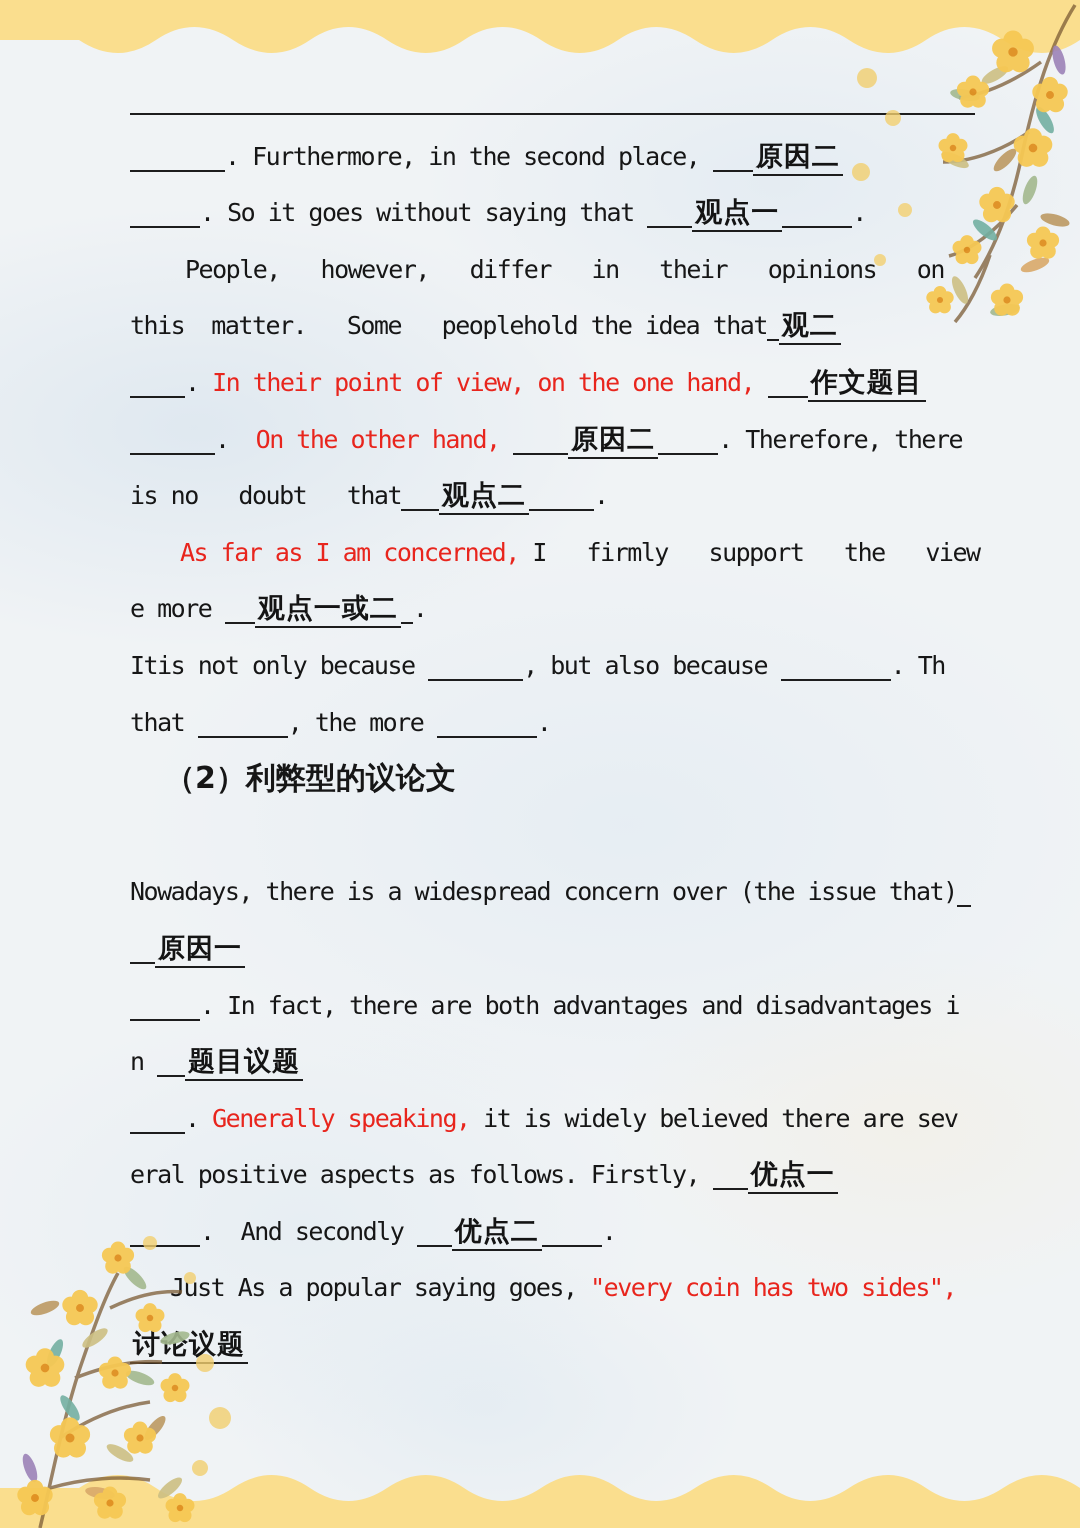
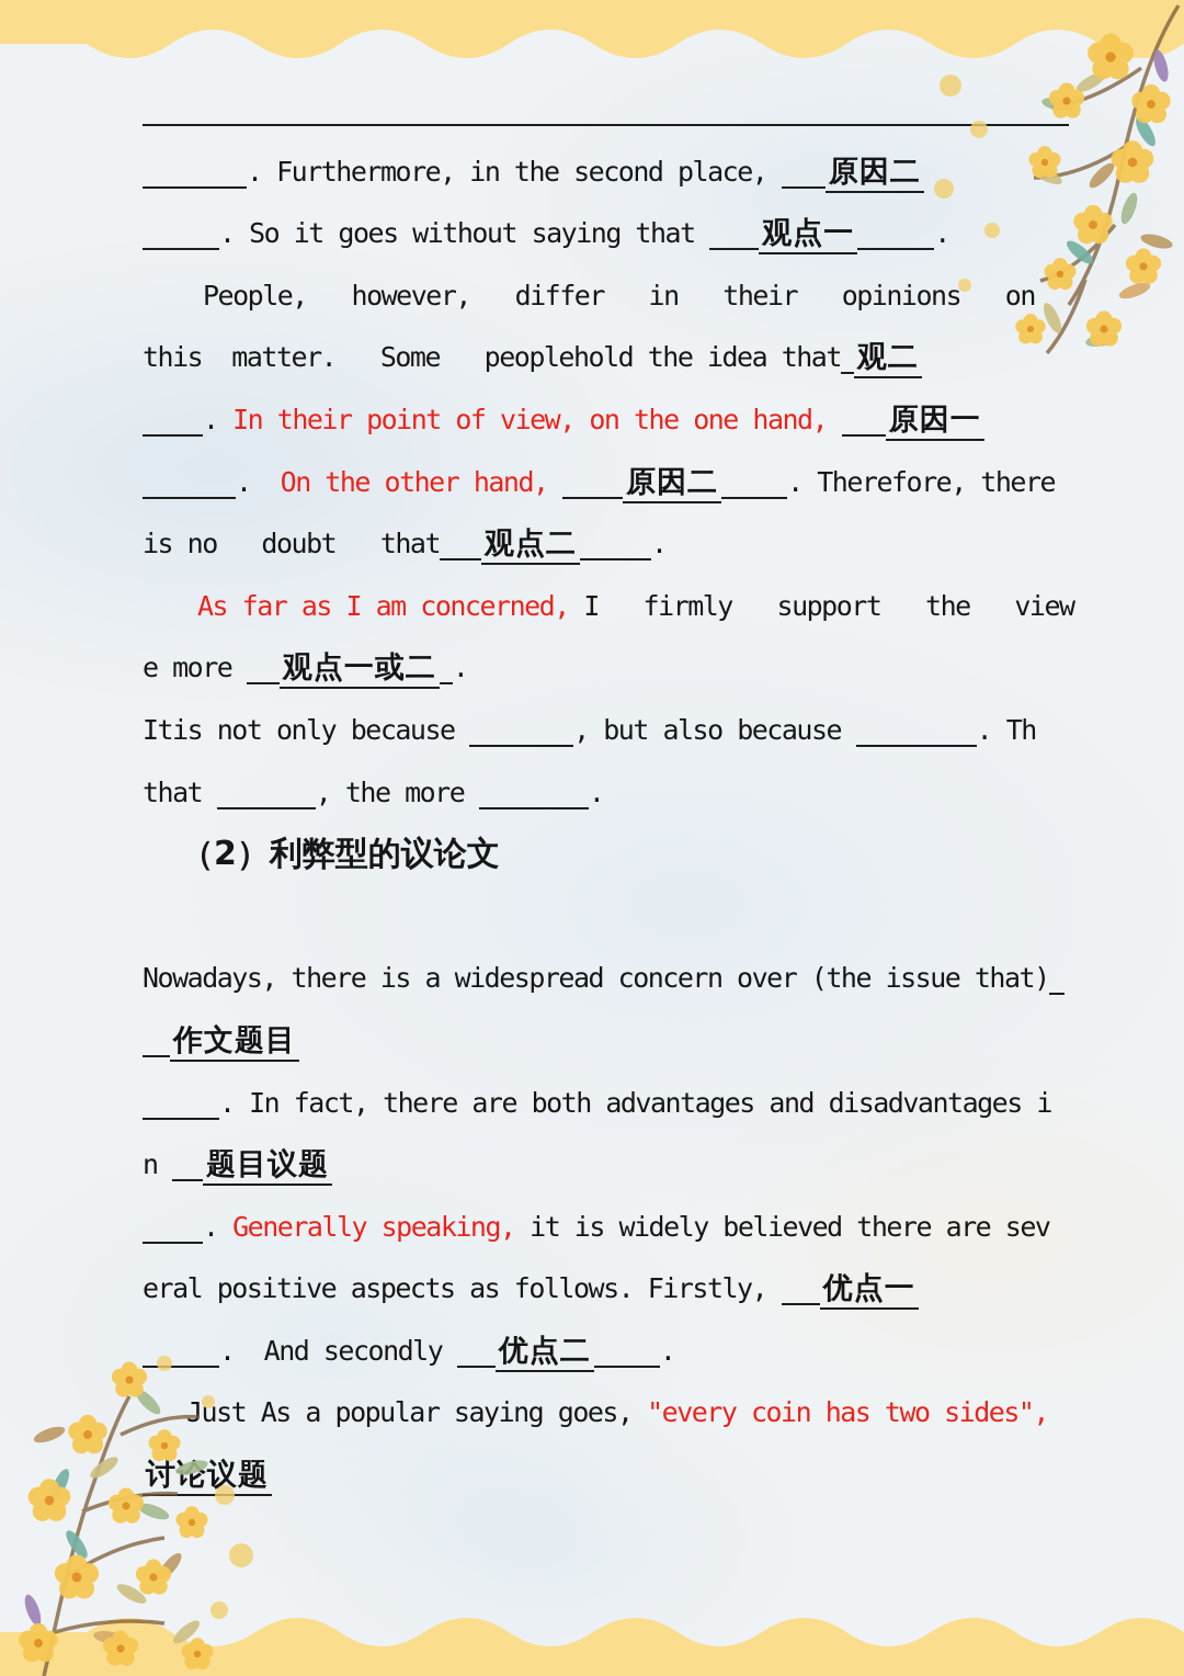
  . Furthermore, in the second place, 原因二
  . So it goes without saying that 观点一 .
  People, however, differ in their opinions on
  this matter. Some peoplehold the idea that 观二
- . In their point of view, on the one hand, 作文题目
+ . In their point of view, on the one hand, 原因一
  . On the other hand, 原因二 . Therefore, there
  is no doubt that 观点二 .
  As far as I am concerned, I firmly support the view
  e more 观点一或二 .
  Itis not only because , but also because . Th
  that , the more .
  （2）利弊型的议论文
  Nowadays, there is a widespread concern over (the issue that)
- 原因一
+ 作文题目
  . In fact, there are both advantages and disadvantages i
  n 题目议题
  . Generally speaking, it is widely believed there are sev
  eral positive aspects as follows. Firstly, 优点一
  . And secondly 优点二 .
  Just As a popular saying goes, "every coin has two sides",
  讨论议题
